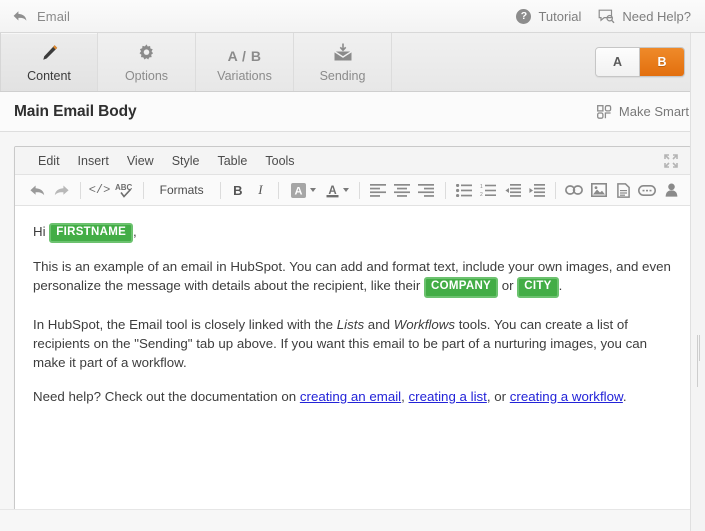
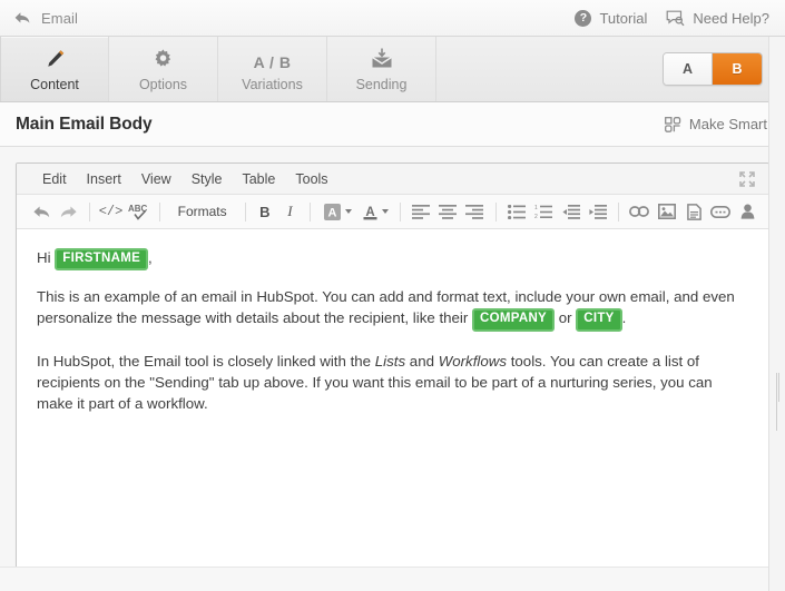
  Email
  ?
  Tutorial
  Need Help?
  Content
  Options
  A / B
  Variations
  Sending
  A
  B
  Main Email Body
  Make Smart
  Edit
  Insert
  View
  Style
  Table
  Tools
  </>
  ABC
  Formats
  B
  I
  A
  A
  Hi FIRSTNAME ,
- This is an example of an email in HubSpot. You can add and format text, include your own images, and even personalize the message with details about the recipient, like their COMPANY or CITY .
+ This is an example of an email in HubSpot. You can add and format text, include your own email, and even personalize the message with details about the recipient, like their COMPANY or CITY .
- In HubSpot, the Email tool is closely linked with the Lists and Workflows tools. You can create a list of recipients on the "Sending" tab up above. If you want this email to be part of a nurturing images, you can make it part of a workflow.
+ In HubSpot, the Email tool is closely linked with the Lists and Workflows tools. You can create a list of recipients on the "Sending" tab up above. If you want this email to be part of a nurturing series, you can make it part of a workflow.
- Need help? Check out the documentation on creating an email, creating a list, or creating a workflow.
